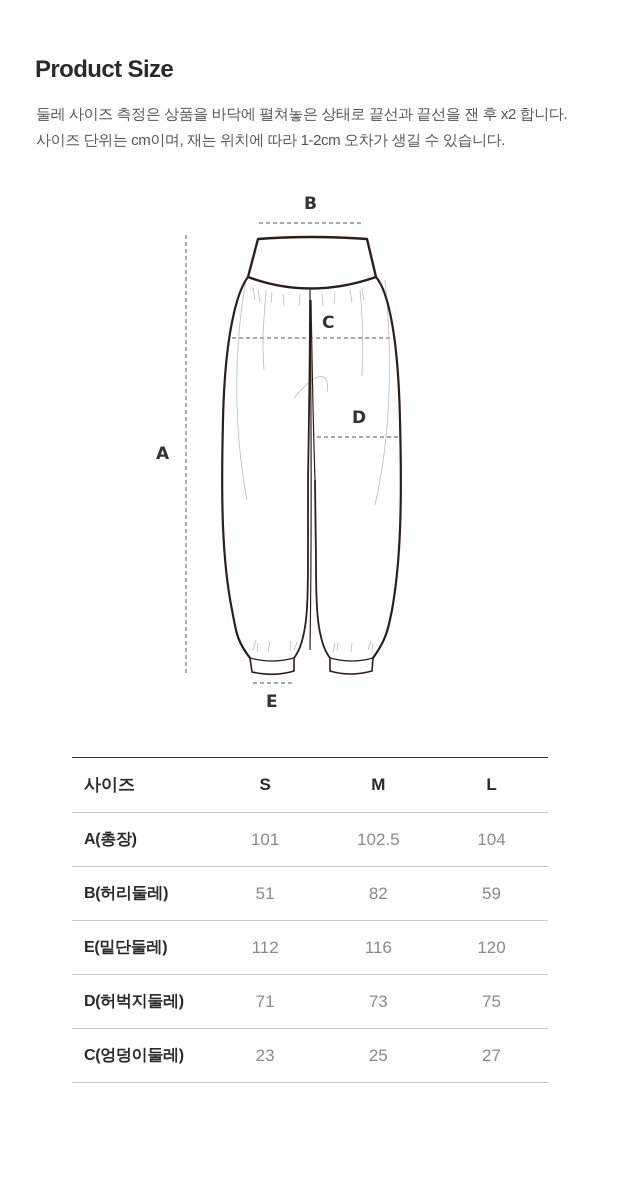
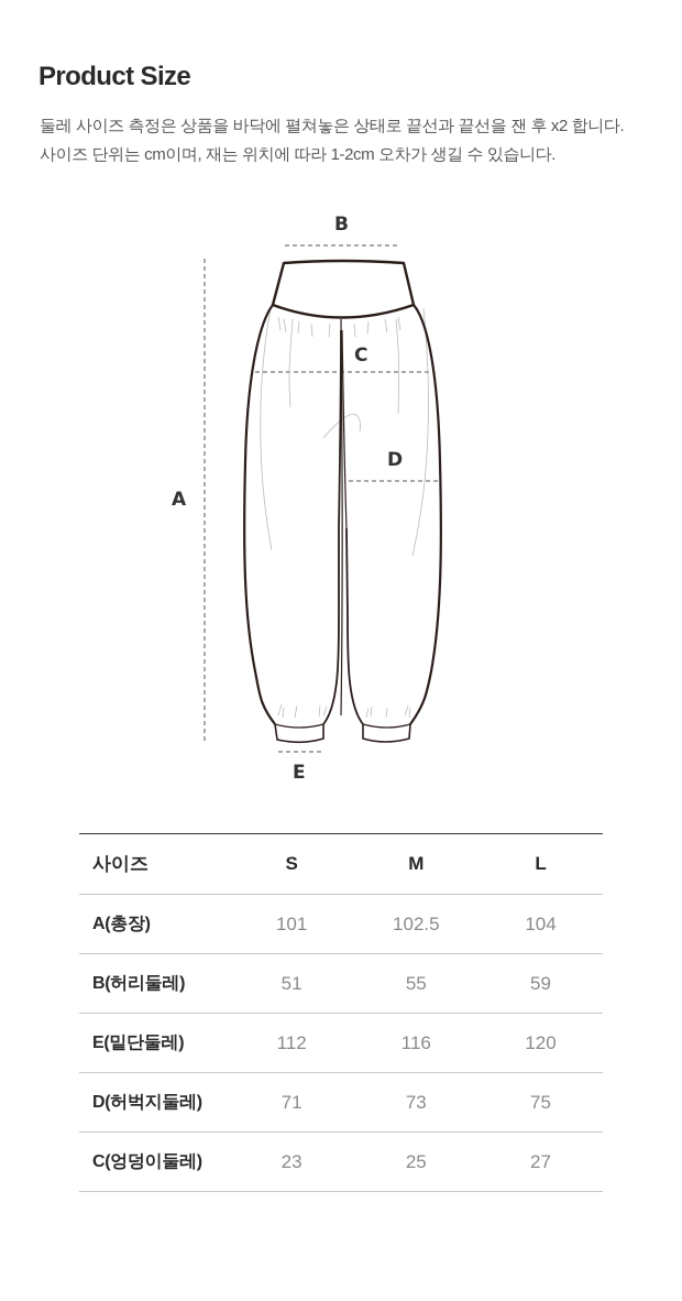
  Product Size
  둘레 사이즈 측정은 상품을 바닥에 펼쳐놓은 상태로 끝선과 끝선을 잰 후 x2 합니다.
  사이즈 단위는 cm이며, 재는 위치에 따라 1-2cm 오차가 생길 수 있습니다.
  B
  C
  D
  A
  E
  사이즈	S	M	L
  A(총장)	101	102.5	104
- B(허리둘레)	51	82	59
+ B(허리둘레)	51	55	59
  E(밑단둘레)	112	116	120
  D(허벅지둘레)	71	73	75
  C(엉덩이둘레)	23	25	27
